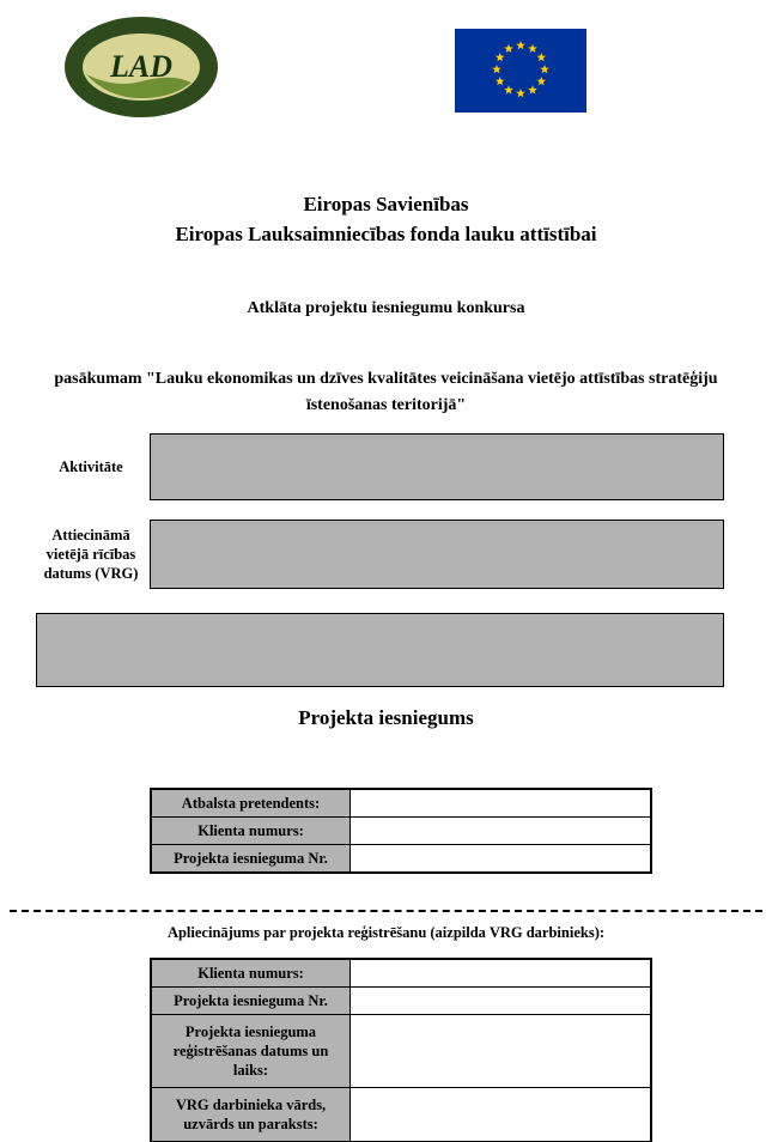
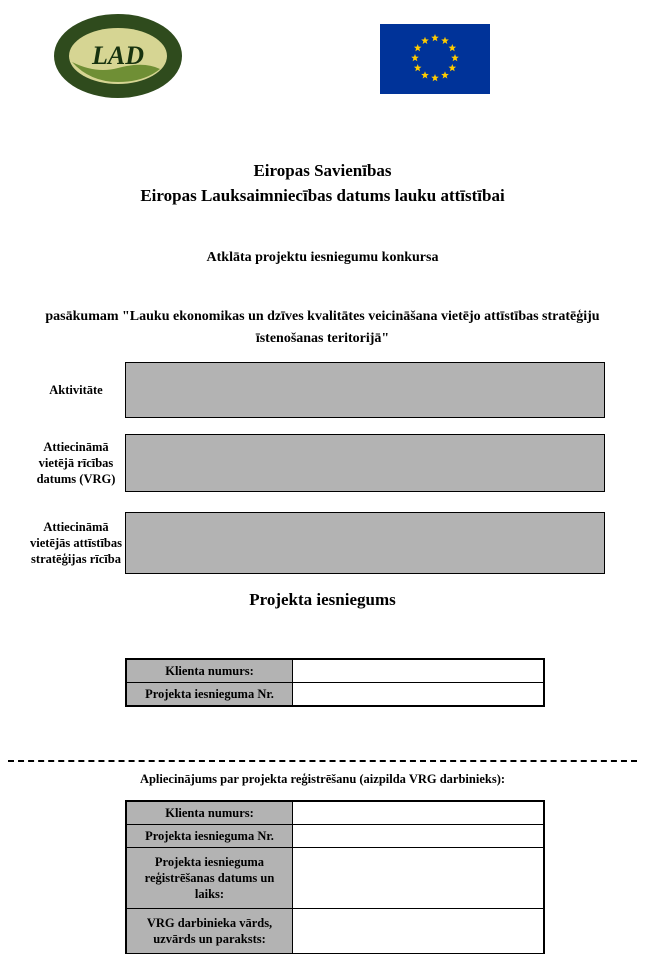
  LAD
  Eiropas Savienības
- Eiropas Lauksaimniecības fonda lauku attīstībai
+ Eiropas Lauksaimniecības datums lauku attīstībai
  Atklāta projektu iesniegumu konkursa
  pasākumam "Lauku ekonomikas un dzīves kvalitātes veicināšana vietējo attīstības stratēģiju īstenošanas teritorijā"
  Aktivitāte
  Attiecināmā vietējā rīcības datums (VRG)
+ Attiecināmā vietējās attīstības stratēģijas rīcība
  Projekta iesniegums
- Atbalsta pretendents:
  Klienta numurs:
  Projekta iesnieguma Nr.
  Apliecinājums par projekta reģistrēšanu (aizpilda VRG darbinieks):
  Klienta numurs:
  Projekta iesnieguma Nr.
  Projekta iesnieguma reģistrēšanas datums un laiks:
  VRG darbinieka vārds, uzvārds un paraksts:
